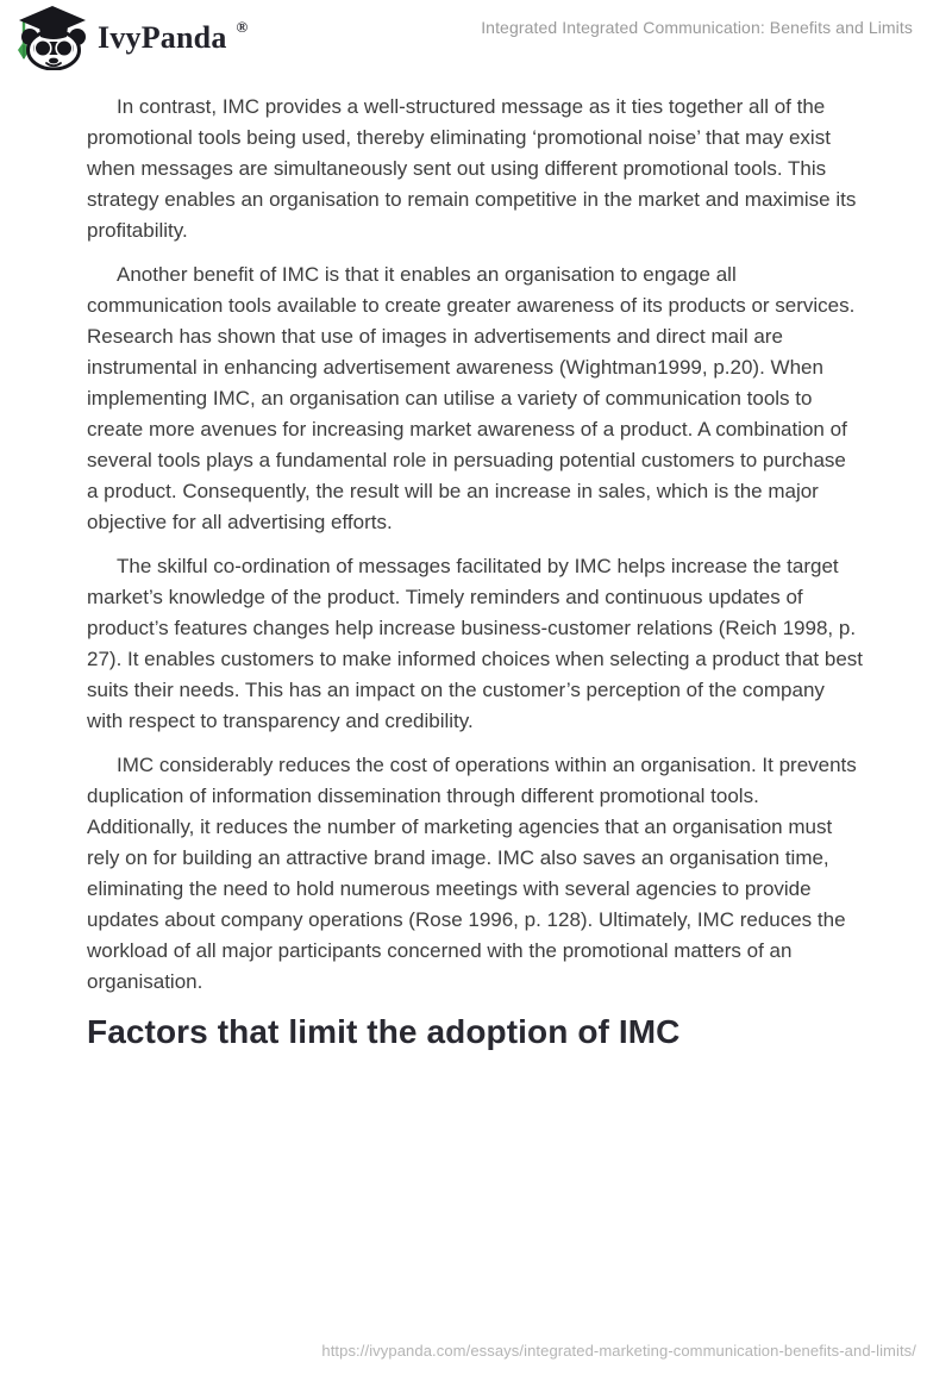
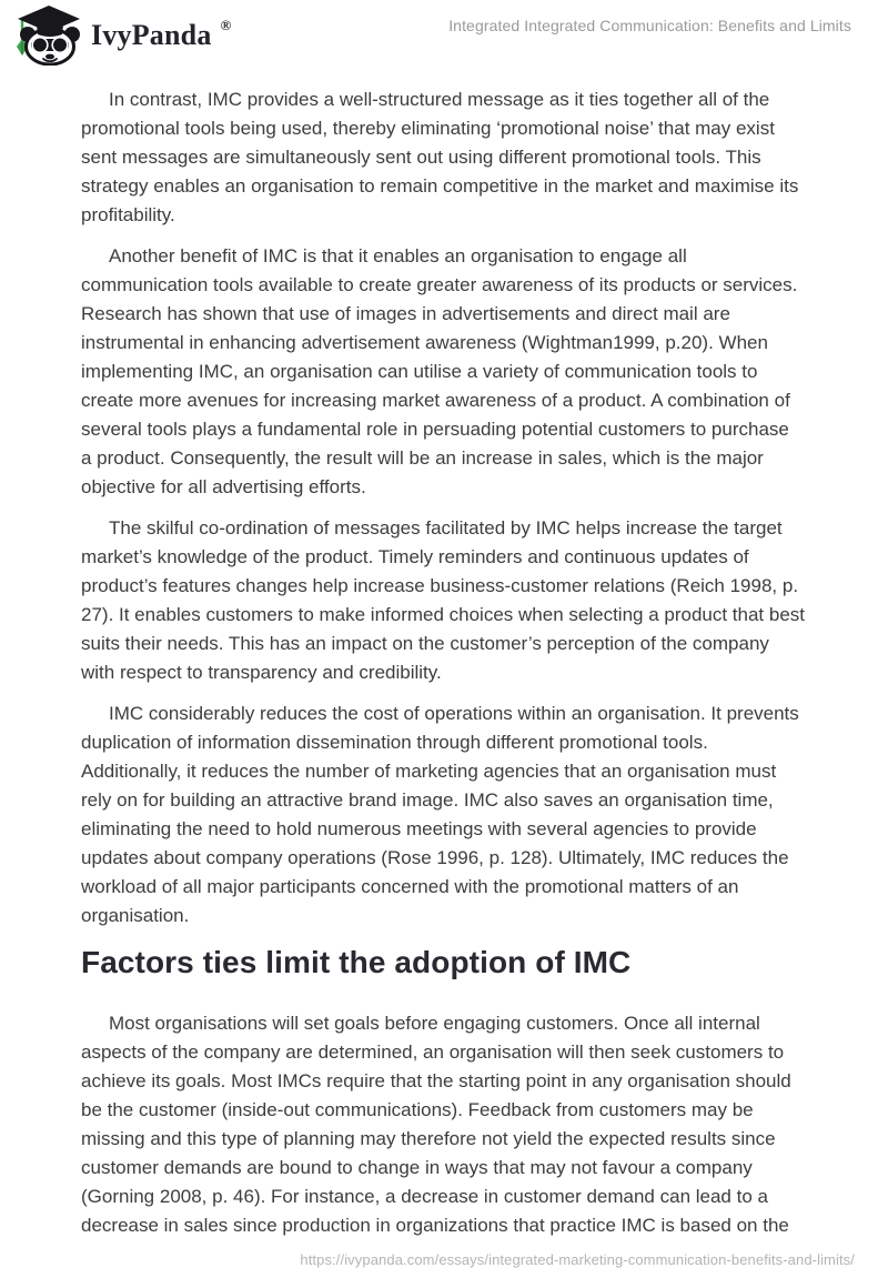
  IvyPanda
  ®
  Integrated Integrated Communication: Benefits and Limits
- In contrast, IMC provides a well-structured message as it ties together all of the promotional tools being used, thereby eliminating ‘promotional noise’ that may exist when messages are simultaneously sent out using different promotional tools. This strategy enables an organisation to remain competitive in the market and maximise its profitability.
+ In contrast, IMC provides a well-structured message as it ties together all of the promotional tools being used, thereby eliminating ‘promotional noise’ that may exist sent messages are simultaneously sent out using different promotional tools. This strategy enables an organisation to remain competitive in the market and maximise its profitability.
  Another benefit of IMC is that it enables an organisation to engage all communication tools available to create greater awareness of its products or services. Research has shown that use of images in advertisements and direct mail are instrumental in enhancing advertisement awareness (Wightman1999, p.20). When implementing IMC, an organisation can utilise a variety of communication tools to create more avenues for increasing market awareness of a product. A combination of several tools plays a fundamental role in persuading potential customers to purchase a product. Consequently, the result will be an increase in sales, which is the major objective for all advertising efforts.
  The skilful co-ordination of messages facilitated by IMC helps increase the target market’s knowledge of the product. Timely reminders and continuous updates of product’s features changes help increase business-customer relations (Reich 1998, p. 27). It enables customers to make informed choices when selecting a product that best suits their needs. This has an impact on the customer’s perception of the company with respect to transparency and credibility.
  IMC considerably reduces the cost of operations within an organisation. It prevents duplication of information dissemination through different promotional tools. Additionally, it reduces the number of marketing agencies that an organisation must rely on for building an attractive brand image. IMC also saves an organisation time, eliminating the need to hold numerous meetings with several agencies to provide updates about company operations (Rose 1996, p. 128). Ultimately, IMC reduces the workload of all major participants concerned with the promotional matters of an organisation.
- Factors that limit the adoption of IMC
+ Factors ties limit the adoption of IMC
+ Most organisations will set goals before engaging customers. Once all internal aspects of the company are determined, an organisation will then seek customers to achieve its goals. Most IMCs require that the starting point in any organisation should be the customer (inside-out communications). Feedback from customers may be missing and this type of planning may therefore not yield the expected results since customer demands are bound to change in ways that may not favour a company (Gorning 2008, p. 46). For instance, a decrease in customer demand can lead to a decrease in sales since production in organizations that practice IMC is based on the
  https://ivypanda.com/essays/integrated-marketing-communication-benefits-and-limits/
